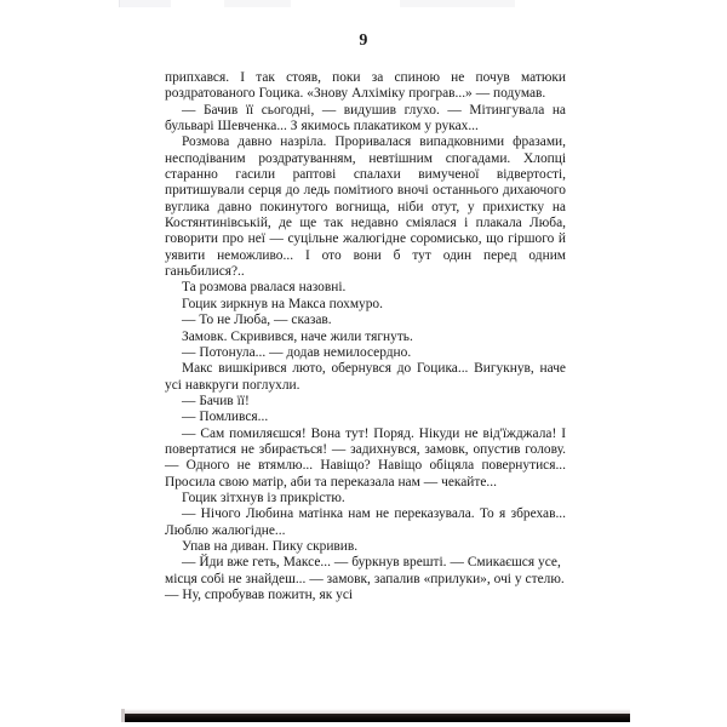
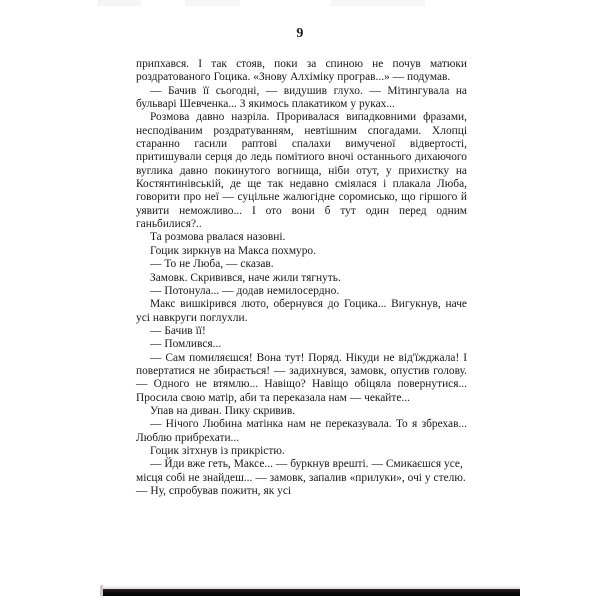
  9
  припхався. І так стояв, поки за спиною не почув матюки роздратованого Гоцика. «Знову Алхіміку програв...» — подумав.
  — Бачив її сьогодні, — видушив глухо. — Мітингувала на бульварі Шевченка... З якимось плакатиком у руках...
  Розмова давно назріла. Проривалася випадковними фразами, несподіваним роздратуванням, невтішним спогадами. Хлопці старанно гасили раптові спалахи вимученої відвертості, притишували серця до ледь помітиого вночі останнього дихаючого вуглика давно покинутого вогнища, ніби отут, у прихистку на Костянтинівській, де ще так недавно сміялася і плакала Люба, говорити про неї — суцільне жалюгідне соромисько, що гіршого й уявити неможливо... І ото вони б тут один перед одним ганьбилися?..
  Та розмова рвалася назовні.
  Гоцик зиркнув на Макса похмуро.
  — То не Люба, — сказав.
  Замовк. Скривився, наче жили тягнуть.
  — Потонула... — додав немилосердно.
  Макс вишкірився люто, обернувся до Гоцика... Вигукнув, наче усі навкруги поглухли.
  — Бачив її!
  — Помлився...
  — Сам помиляєшся! Вона тут! Поряд. Нікуди не від'їжджала! І повертатися не збирається! — задихнувся, замовк, опустив голову. — Одного не втямлю... Навіщо? Навіщо обіцяла повернутися... Просила свою матір, аби та переказала нам — чекайте...
- Гоцик зітхнув із прикрістю.
+ Упав на диван. Пику скривив.
- — Нічого Любина матінка нам не переказувала. То я збрехав... Люблю жалюгідне...
+ — Нічого Любина матінка нам не переказувала. То я збрехав... Люблю прибрехати...
- Упав на диван. Пику скривив.
+ Гоцик зітхнув із прикрістю.
  — Йди вже геть, Максе... — буркнув врешті. — Смикаєшся усе, місця собі не знайдеш... — замовк, запалив «прилуки», очі у стелю. — Ну, спробував пожитн, як усі
